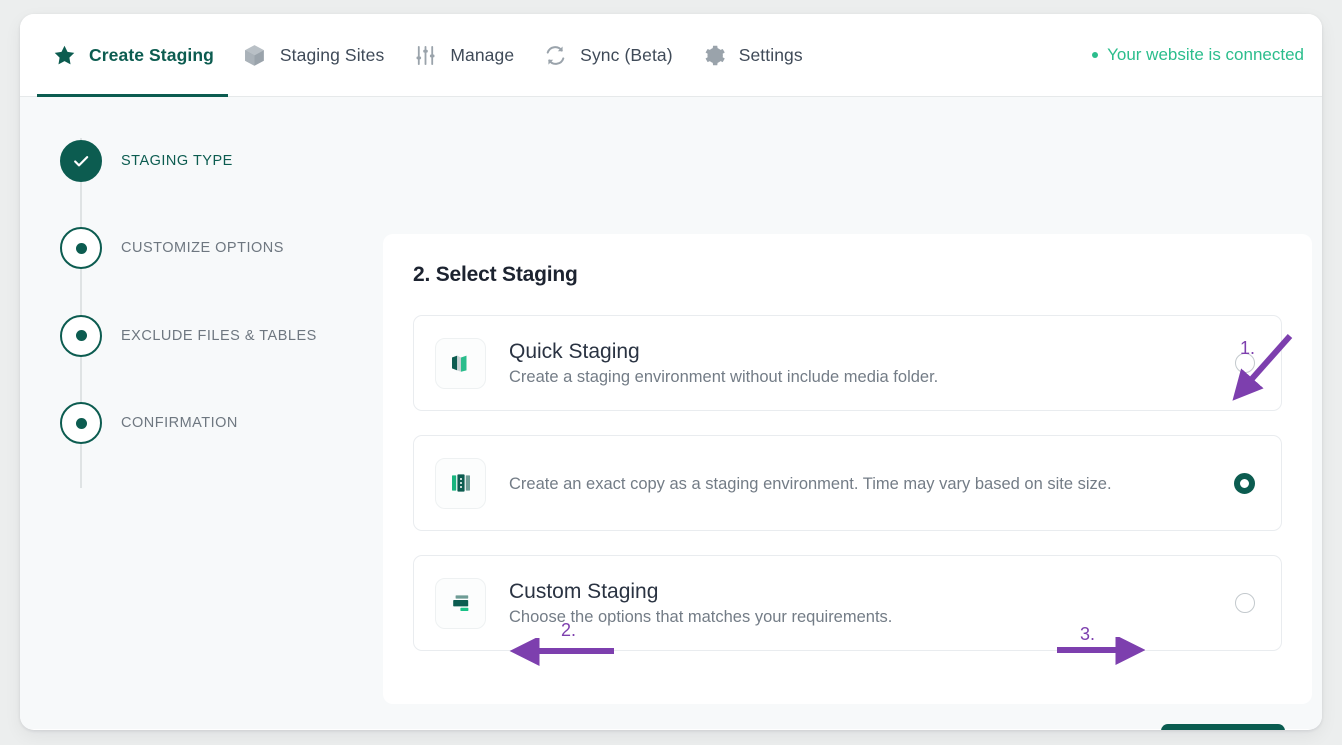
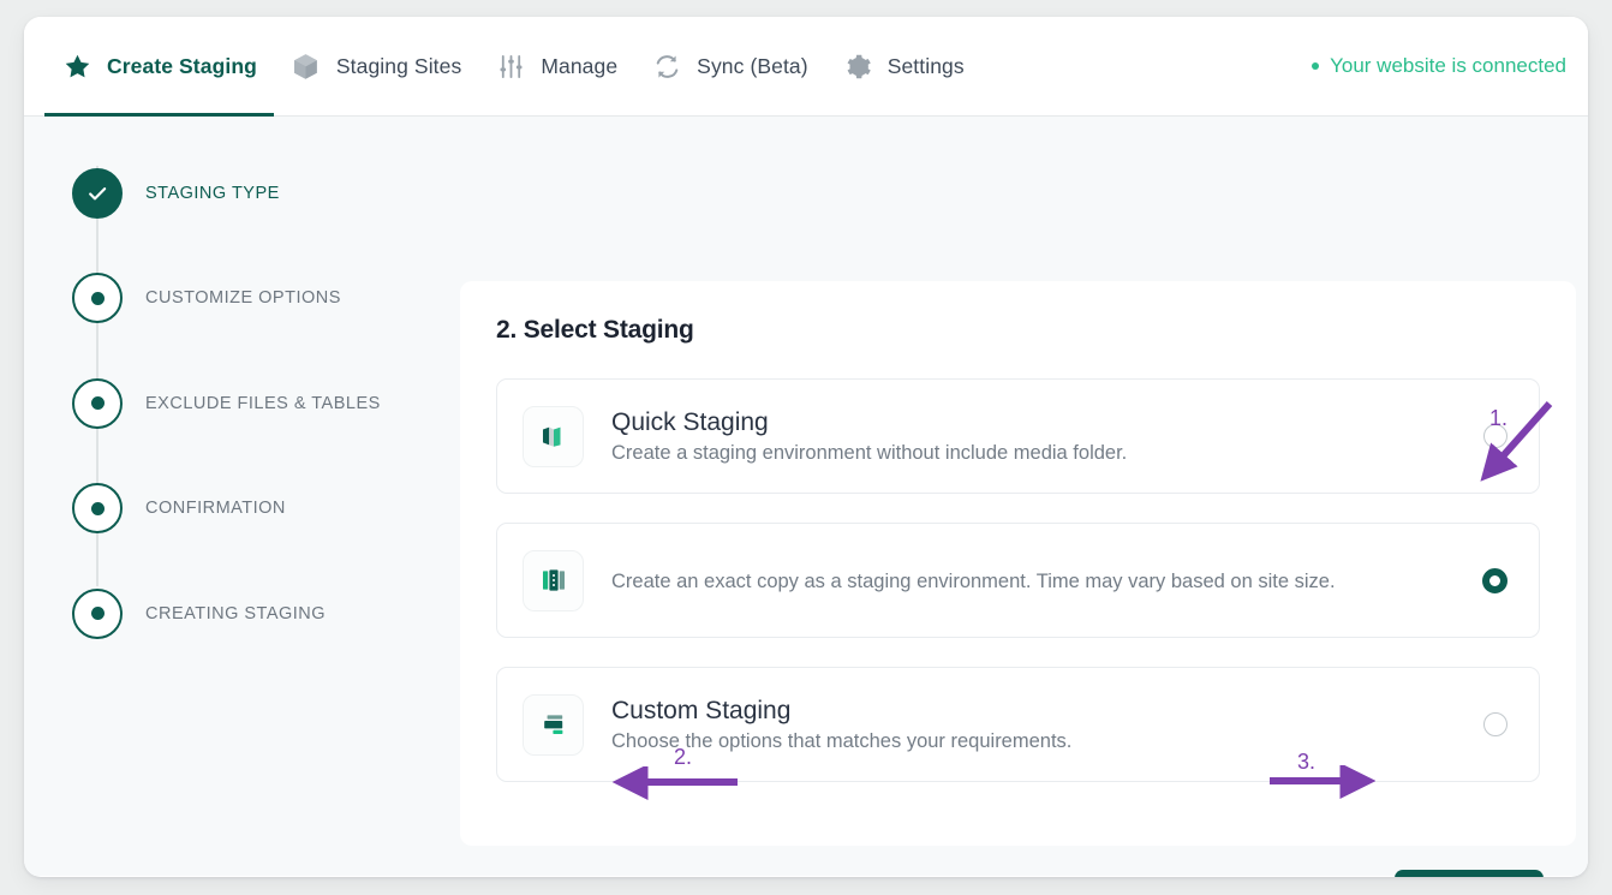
  Create Staging
  Staging Sites
  Manage
  Sync (Beta)
  Settings
  Your website is connected
  STAGING TYPE
  CUSTOMIZE OPTIONS
  EXCLUDE FILES & TABLES
  CONFIRMATION
+ CREATING STAGING
  2. Select Staging
  Quick Staging
  Create a staging environment without include media folder.
  Create an exact copy as a staging environment. Time may vary based on site size.
  Custom Staging
  Choose the options that matches your requirements.
  1.
  2.
  3.
